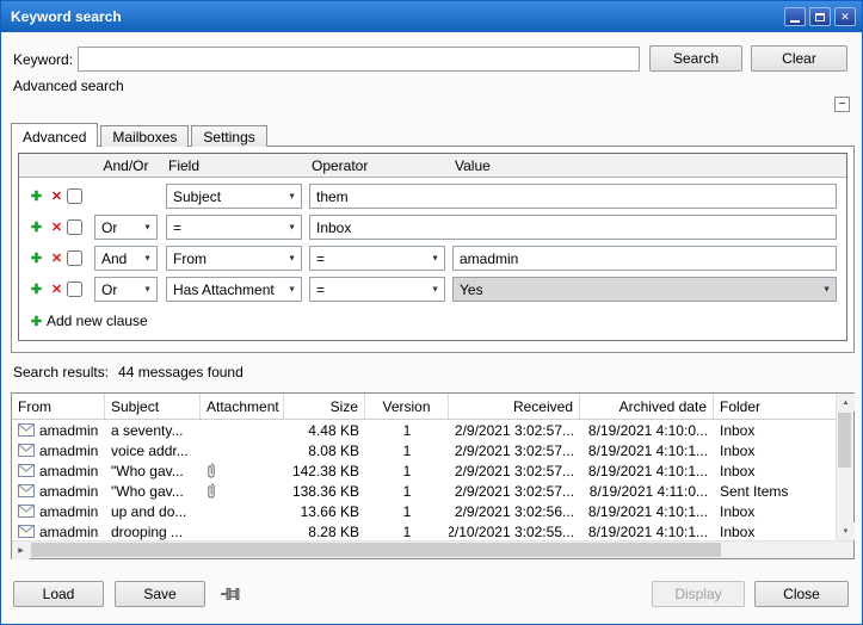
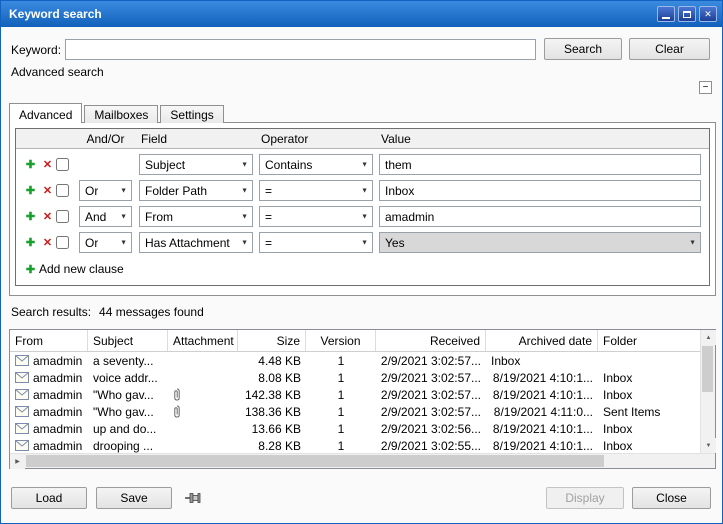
  Keyword search
  ✕
  Keyword:
  Search
  Clear
  Advanced search
  −
  Advanced
  Mailboxes
  Settings
  And/Or
  Field
  Operator
  Value
  ✚
  ✕
  Subject
+ Contains
  them
  ✚
  ✕
  Or
+ Folder Path
  =
  Inbox
  ✚
  ✕
  And
  From
  =
  amadmin
  ✚
  ✕
  Or
  Has Attachment
  =
  Yes
  ✚
  Add new clause
  Search results: 44 messages found
  From
  Subject
  Attachment
  Size
  Version
  Received
  Archived date
  Folder
  amadmin
  a seventy...
  4.48 KB
  1
  2/9/2021 3:02:57...
- 8/19/2021 4:10:0...
  Inbox
  amadmin
  voice addr...
  8.08 KB
  1
  2/9/2021 3:02:57...
  8/19/2021 4:10:1...
  Inbox
  amadmin
  "Who gav...
  142.38 KB
  1
  2/9/2021 3:02:57...
  8/19/2021 4:10:1...
  Inbox
  amadmin
  "Who gav...
  138.36 KB
  1
  2/9/2021 3:02:57...
  8/19/2021 4:11:0...
  Sent Items
  amadmin
  up and do...
  13.66 KB
  1
  2/9/2021 3:02:56...
  8/19/2021 4:10:1...
  Inbox
  amadmin
  drooping ...
  8.28 KB
  1
- 2/10/2021 3:02:55...
+ 2/9/2021 3:02:55...
  8/19/2021 4:10:1...
  Inbox
  Load
  Save
  Display
  Close
